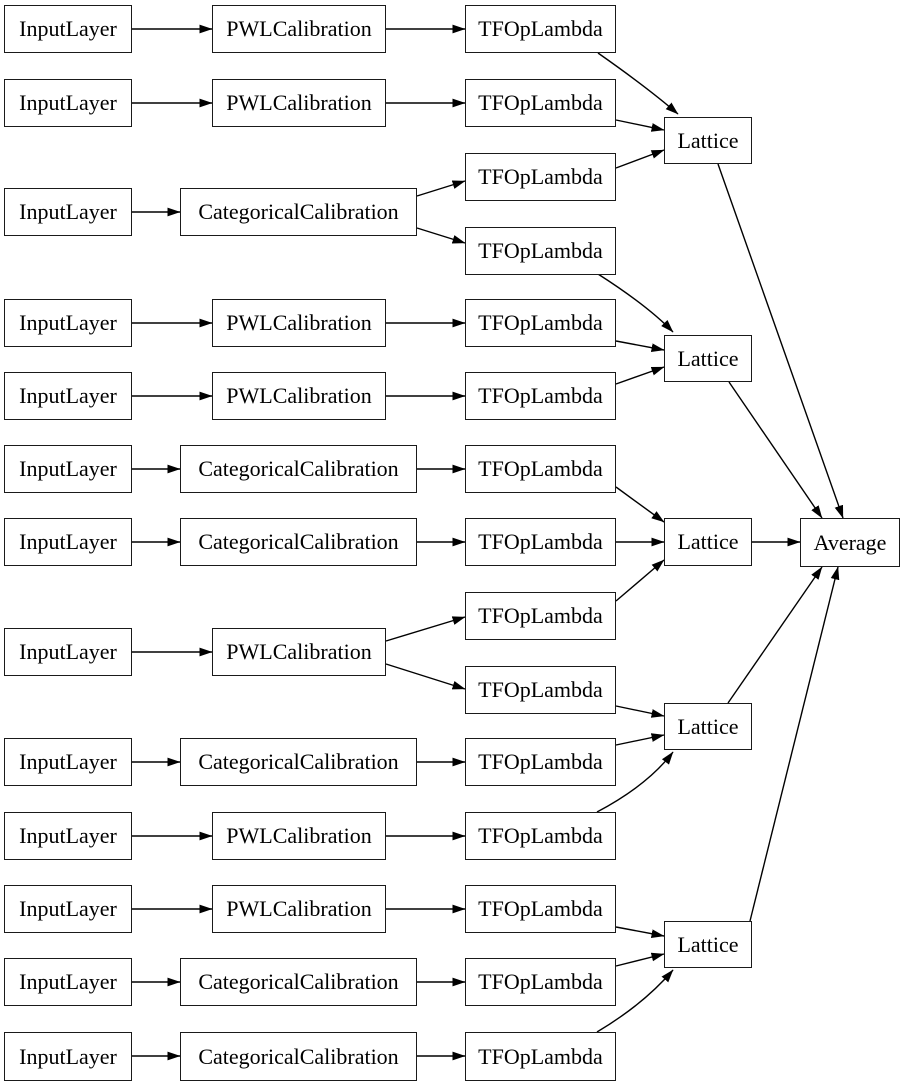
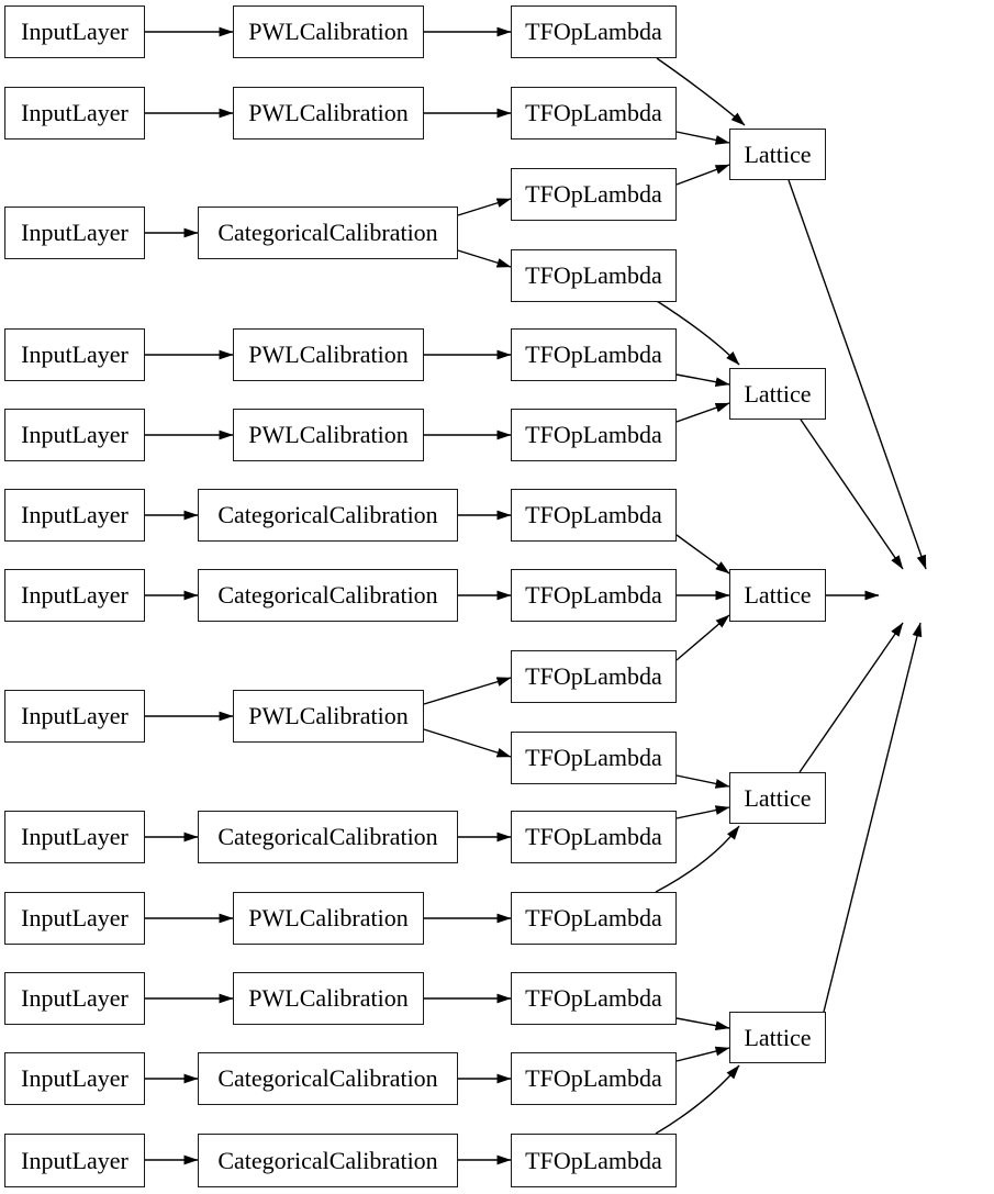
  InputLayer
  InputLayer
  InputLayer
  InputLayer
  InputLayer
  InputLayer
  InputLayer
  InputLayer
  InputLayer
  InputLayer
  InputLayer
  InputLayer
  InputLayer
  PWLCalibration
  PWLCalibration
  CategoricalCalibration
  PWLCalibration
  PWLCalibration
  CategoricalCalibration
  CategoricalCalibration
  PWLCalibration
  CategoricalCalibration
  PWLCalibration
  PWLCalibration
  CategoricalCalibration
  CategoricalCalibration
  TFOpLambda
  TFOpLambda
  TFOpLambda
  TFOpLambda
  TFOpLambda
  TFOpLambda
  TFOpLambda
  TFOpLambda
  TFOpLambda
  TFOpLambda
  TFOpLambda
  TFOpLambda
  TFOpLambda
  TFOpLambda
  TFOpLambda
  Lattice
  Lattice
  Lattice
  Lattice
  Lattice
- Average
